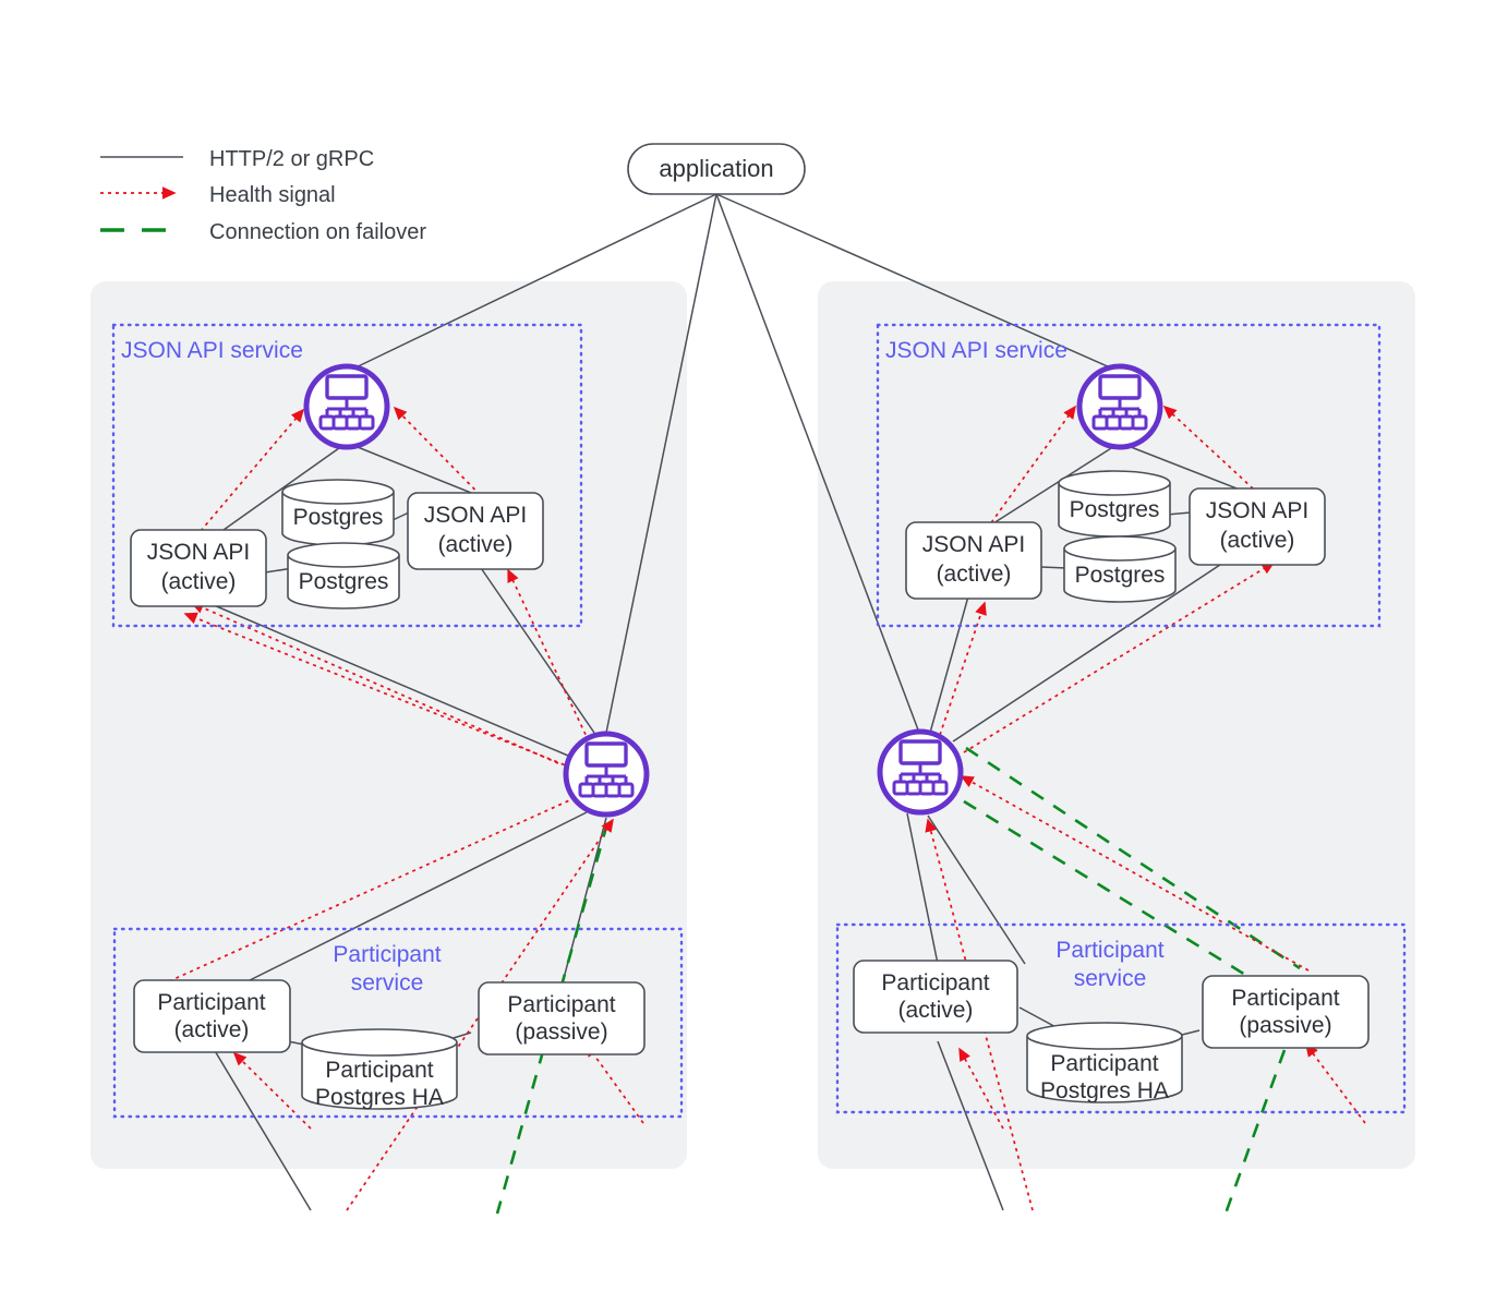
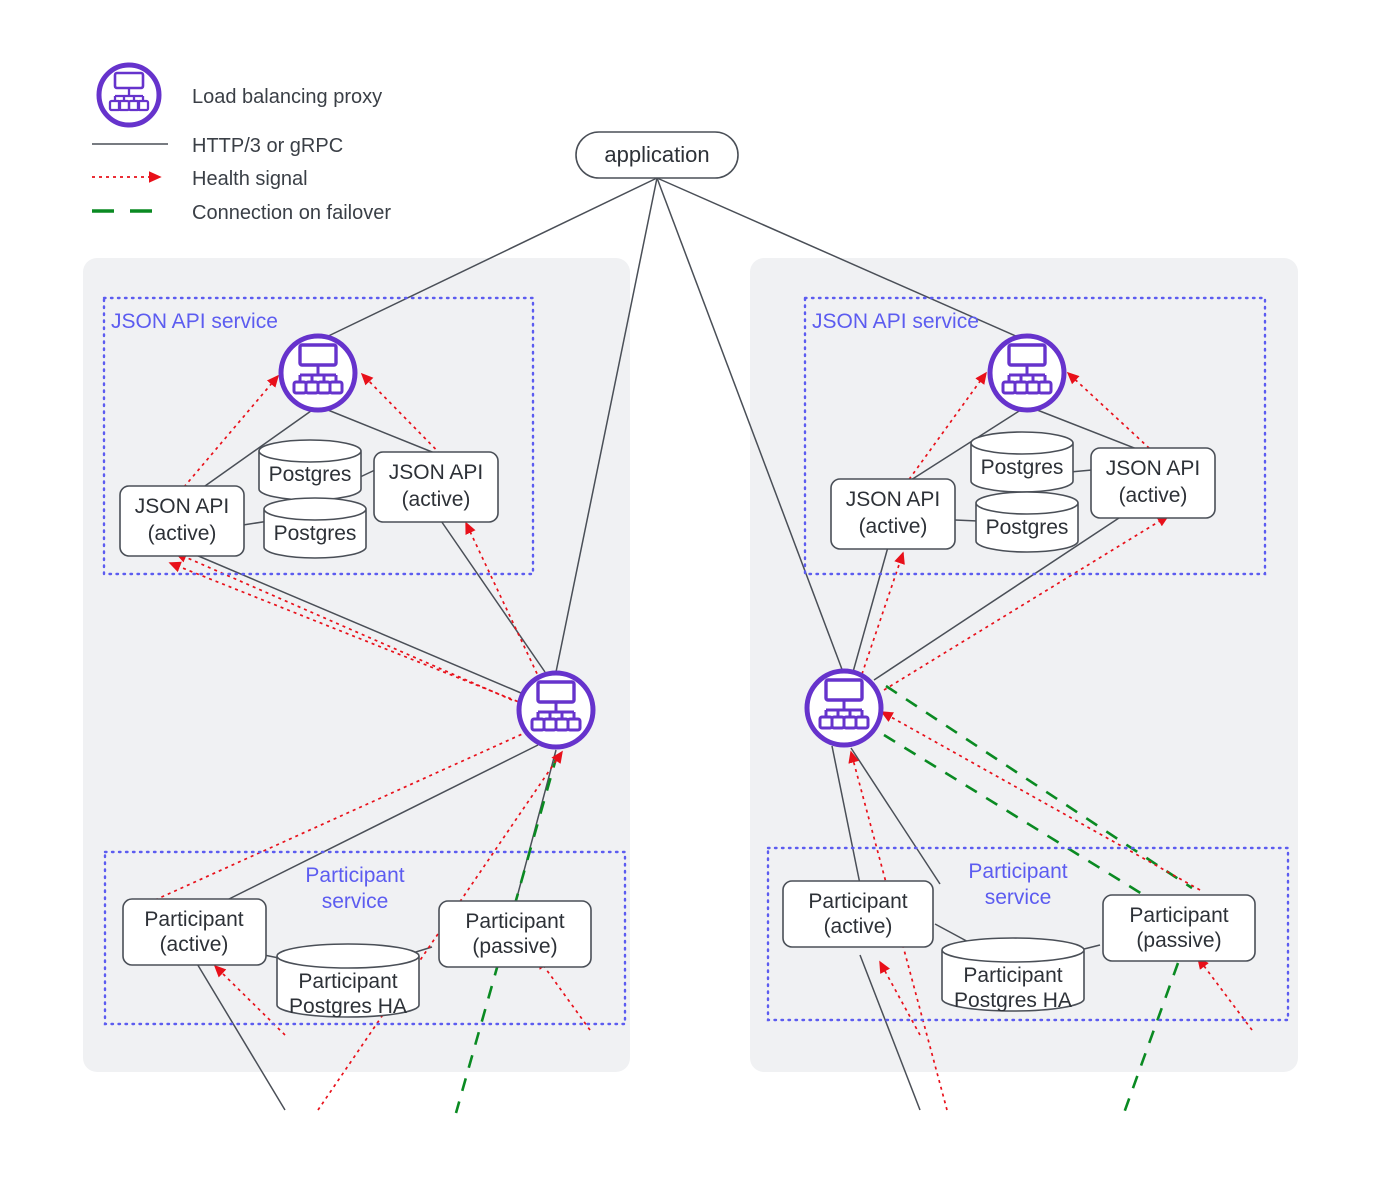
  JSON API service
  JSON API service
  Participant
  service
  Participant
  service
  application
  Postgres
  Postgres
  Postgres
  Postgres
  Participant
  Postgres HA
  Participant
  Postgres HA
  JSON API
  (active)
  JSON API
  (active)
  JSON API
  (active)
  JSON API
  (active)
  Participant
  (active)
  Participant
  (passive)
  Participant
  (active)
  Participant
  (passive)
+ Load balancing proxy
- HTTP/2 or gRPC
+ HTTP/3 or gRPC
  Health signal
  Connection on failover
